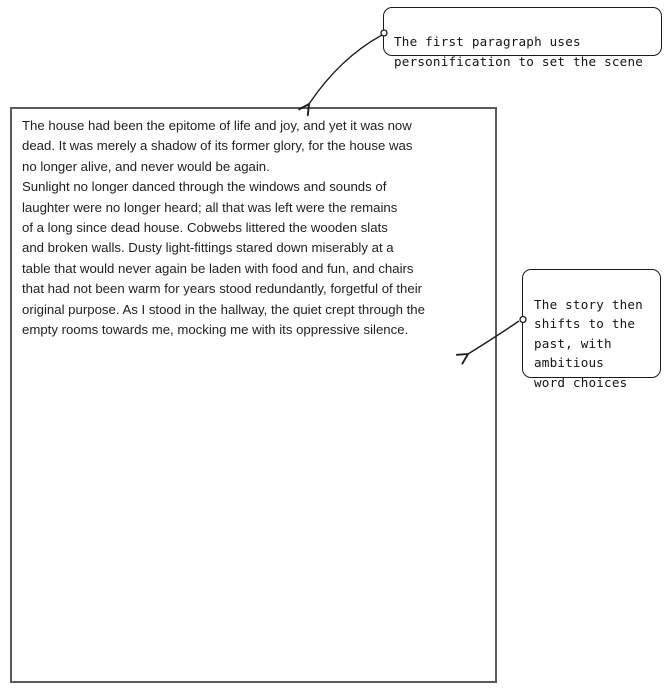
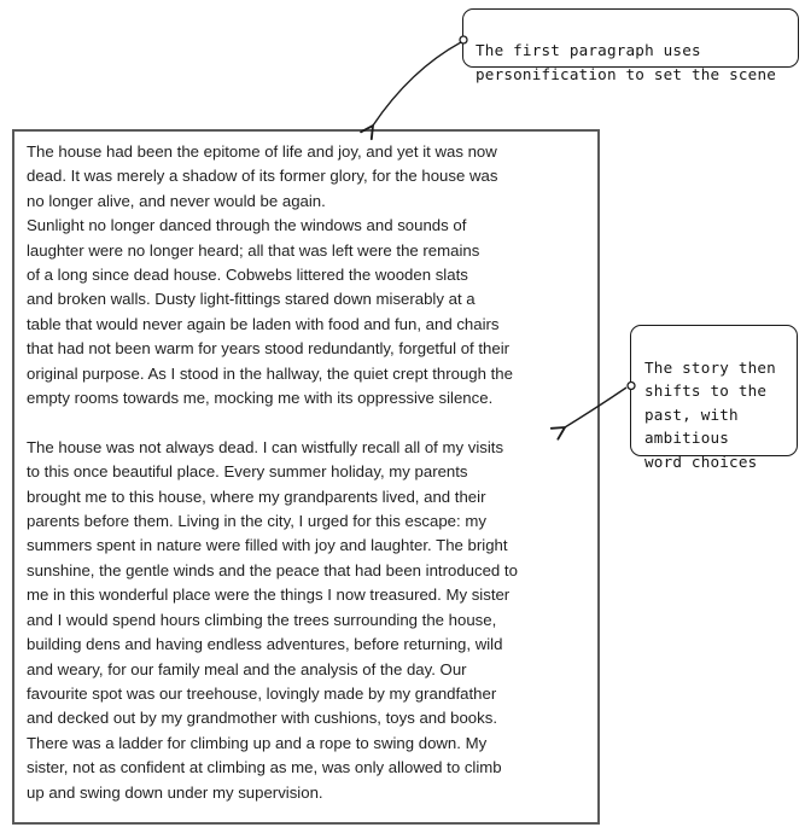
  The house had been the epitome of life and joy, and yet it was now
  dead. It was merely a shadow of its former glory, for the house was
  no longer alive, and never would be again.
  Sunlight no longer danced through the windows and sounds of
  laughter were no longer heard; all that was left were the remains
  of a long since dead house. Cobwebs littered the wooden slats
  and broken walls. Dusty light-fittings stared down miserably at a
  table that would never again be laden with food and fun, and chairs
  that had not been warm for years stood redundantly, forgetful of their
  original purpose. As I stood in the hallway, the quiet crept through the
  empty rooms towards me, mocking me with its oppressive silence.
+ The house was not always dead. I can wistfully recall all of my visits
+ to this once beautiful place. Every summer holiday, my parents
+ brought me to this house, where my grandparents lived, and their
+ parents before them. Living in the city, I urged for this escape: my
+ summers spent in nature were filled with joy and laughter. The bright
+ sunshine, the gentle winds and the peace that had been introduced to
+ me in this wonderful place were the things I now treasured. My sister
+ and I would spend hours climbing the trees surrounding the house,
+ building dens and having endless adventures, before returning, wild
+ and weary, for our family meal and the analysis of the day. Our
+ favourite spot was our treehouse, lovingly made by my grandfather
+ and decked out by my grandmother with cushions, toys and books.
+ There was a ladder for climbing up and a rope to swing down. My
+ sister, not as confident at climbing as me, was only allowed to climb
+ up and swing down under my supervision.
  The first paragraph uses
  personification to set the scene
  The story then
  shifts to the
  past, with
  ambitious
  word choices
